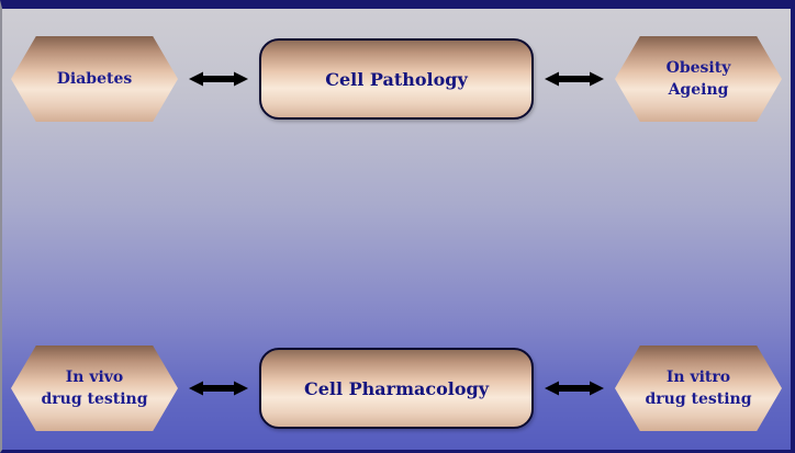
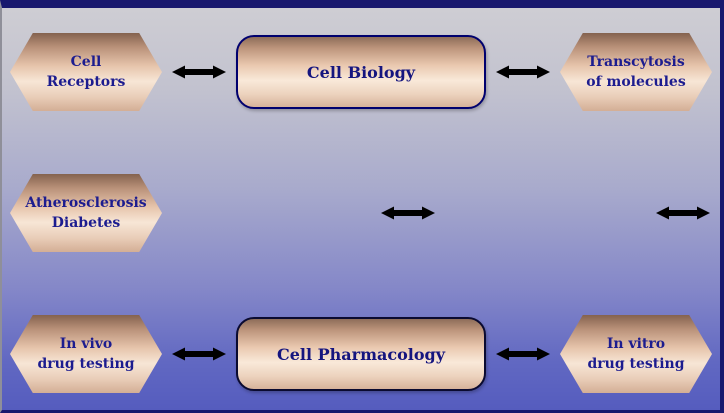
+ Cell
+ Receptors
+ Cell Biology
+ Transcytosis
+ of molecules
+ Atherosclerosis
  Diabetes
- Cell Pathology
- Obesity
- Ageing
  In vivo
  drug testing
  Cell Pharmacology
  In vitro
  drug testing
